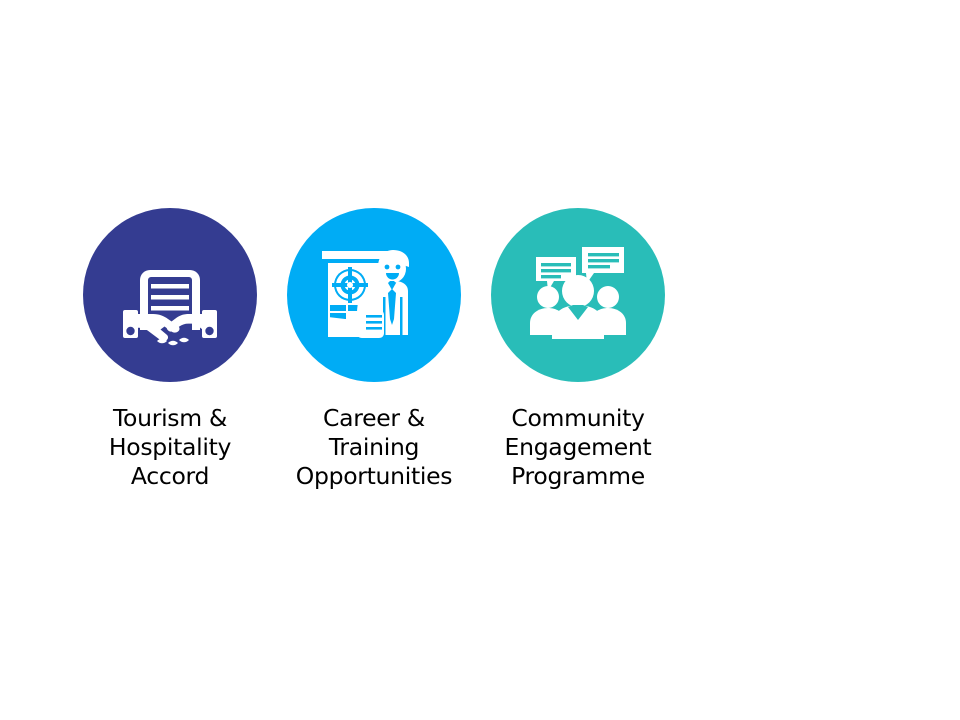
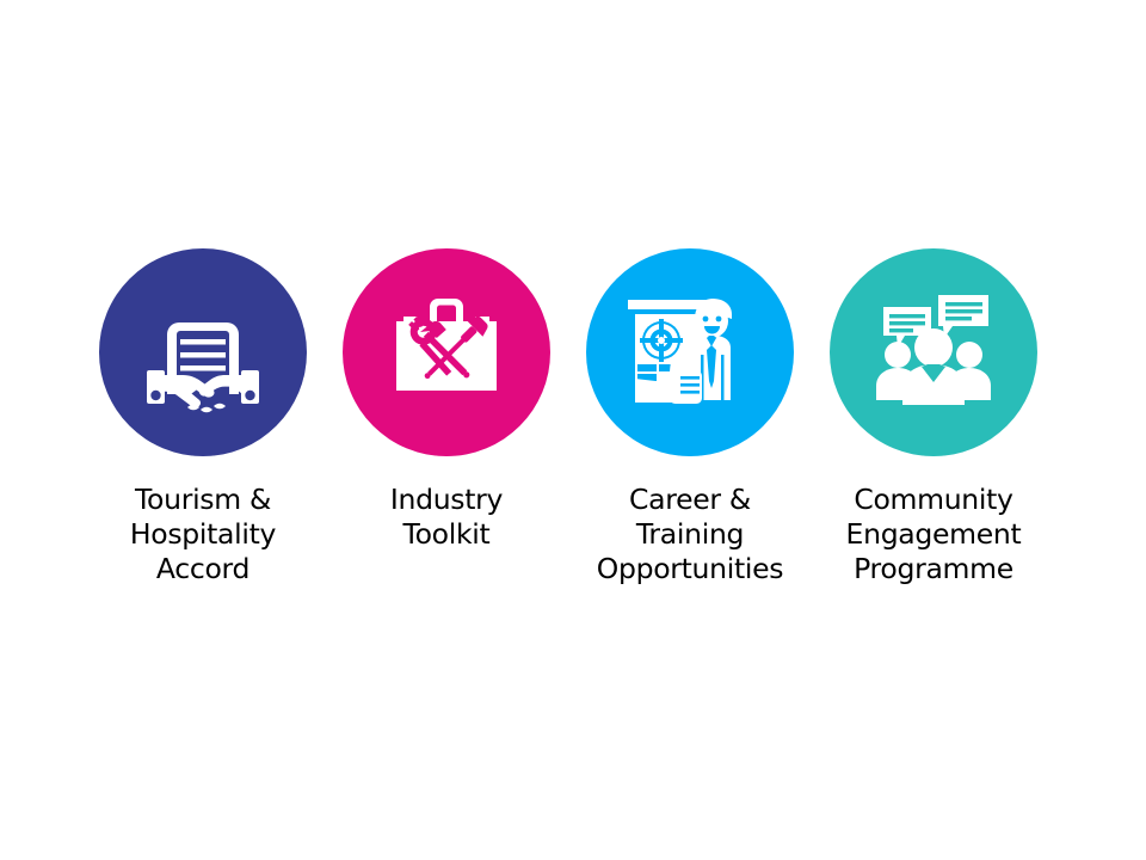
  Tourism &
  Hospitality
  Accord
+ Industry
+ Toolkit
  Career &
  Training
  Opportunities
  Community
  Engagement
  Programme
